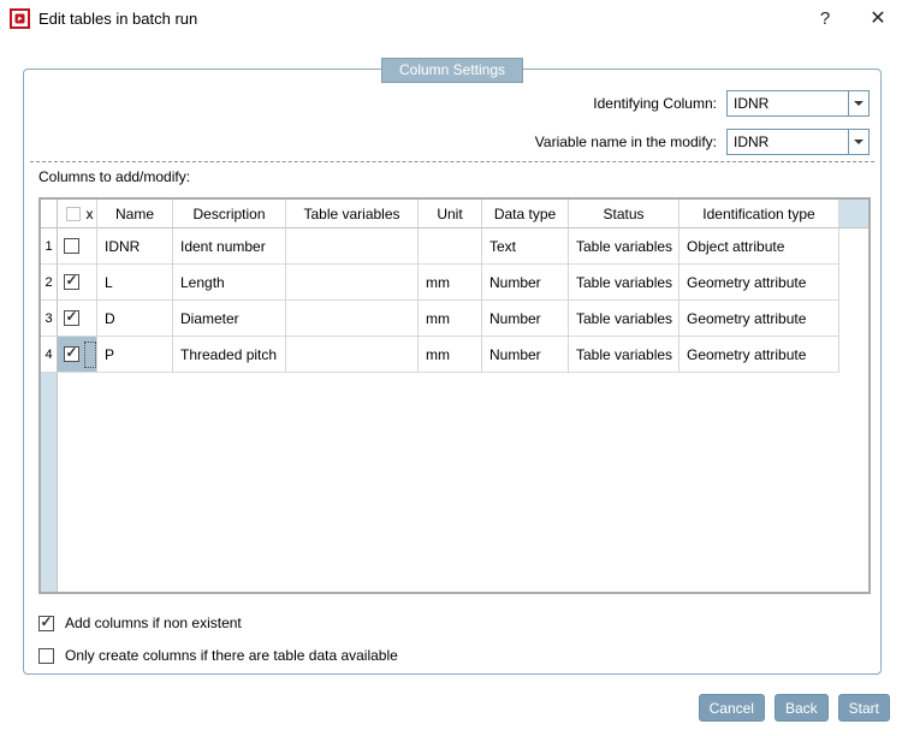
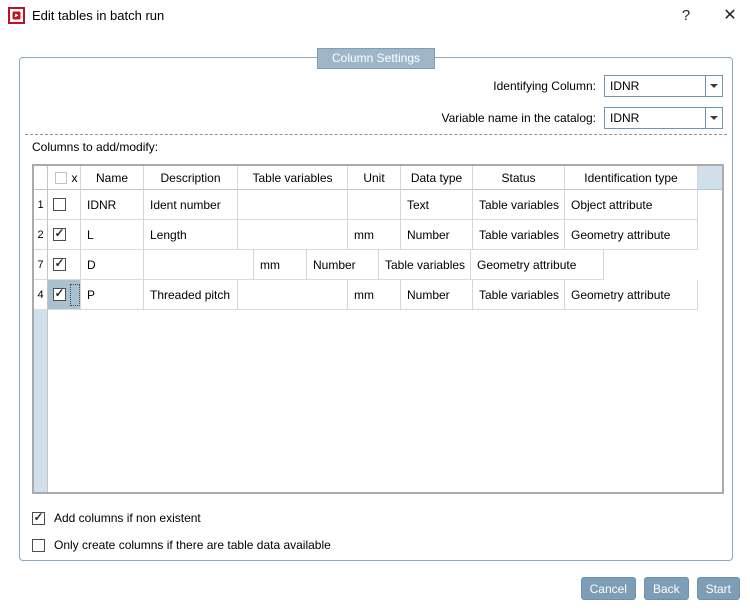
  Edit tables in batch run
  ?
  ✕
  Column Settings
  Identifying Column:
  IDNR
- Variable name in the modify:
+ Variable name in the catalog:
  IDNR
  Columns to add/modify:
  x
  Name
  Description
  Table variables
  Unit
  Data type
  Status
  Identification type
  1
  IDNR
  Ident number
  Text
  Table variables
  Object attribute
  2
  L
  Length
  mm
  Number
  Table variables
  Geometry attribute
- 3
+ 7
  D
- Diameter
  mm
  Number
  Table variables
  Geometry attribute
  4
  P
  Threaded pitch
  mm
  Number
  Table variables
  Geometry attribute
  Add columns if non existent
  Only create columns if there are table data available
  Cancel
  Back
  Start
